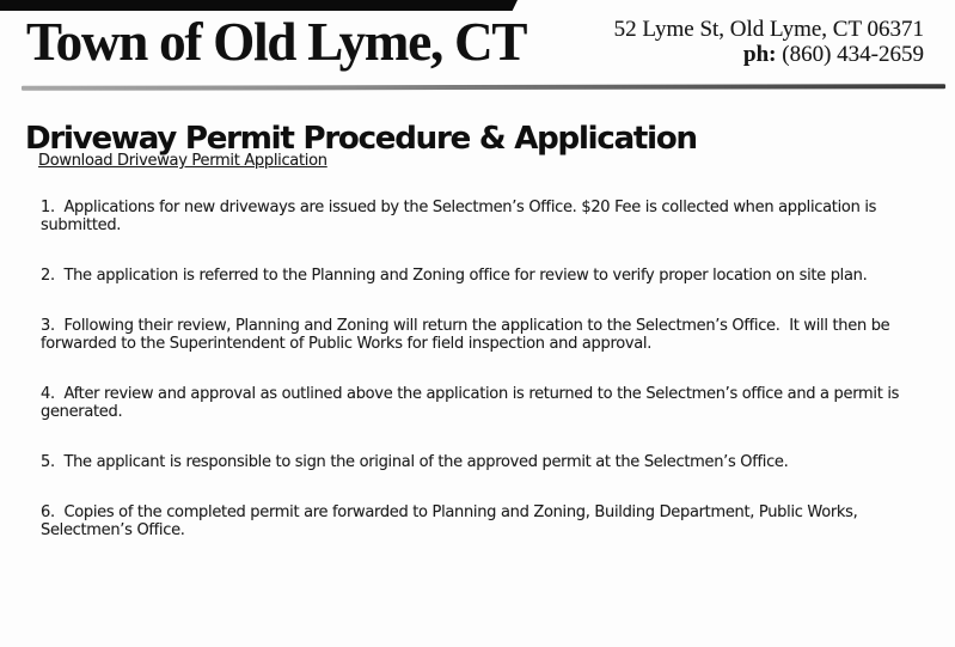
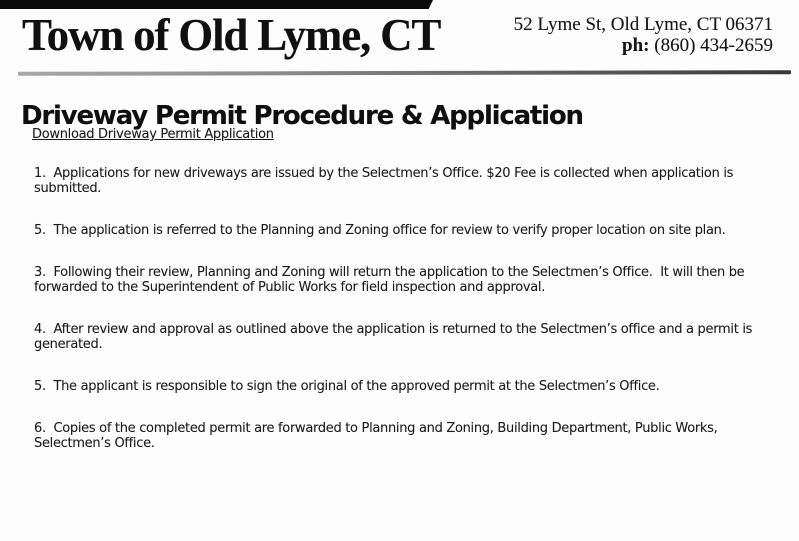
  Town of Old Lyme, CT
  52 Lyme St, Old Lyme, CT 06371
  ph: (860) 434-2659
  Driveway Permit Procedure & Application
  Download Driveway Permit Application
  1. Applications for new driveways are issued by the Selectmen’s Office. $20 Fee is collected when application is
  submitted.
- 2. The application is referred to the Planning and Zoning office for review to verify proper location on site plan.
+ 5. The application is referred to the Planning and Zoning office for review to verify proper location on site plan.
  3. Following their review, Planning and Zoning will return the application to the Selectmen’s Office. It will then be
  forwarded to the Superintendent of Public Works for field inspection and approval.
  4. After review and approval as outlined above the application is returned to the Selectmen’s office and a permit is
  generated.
  5. The applicant is responsible to sign the original of the approved permit at the Selectmen’s Office.
  6. Copies of the completed permit are forwarded to Planning and Zoning, Building Department, Public Works,
  Selectmen’s Office.
